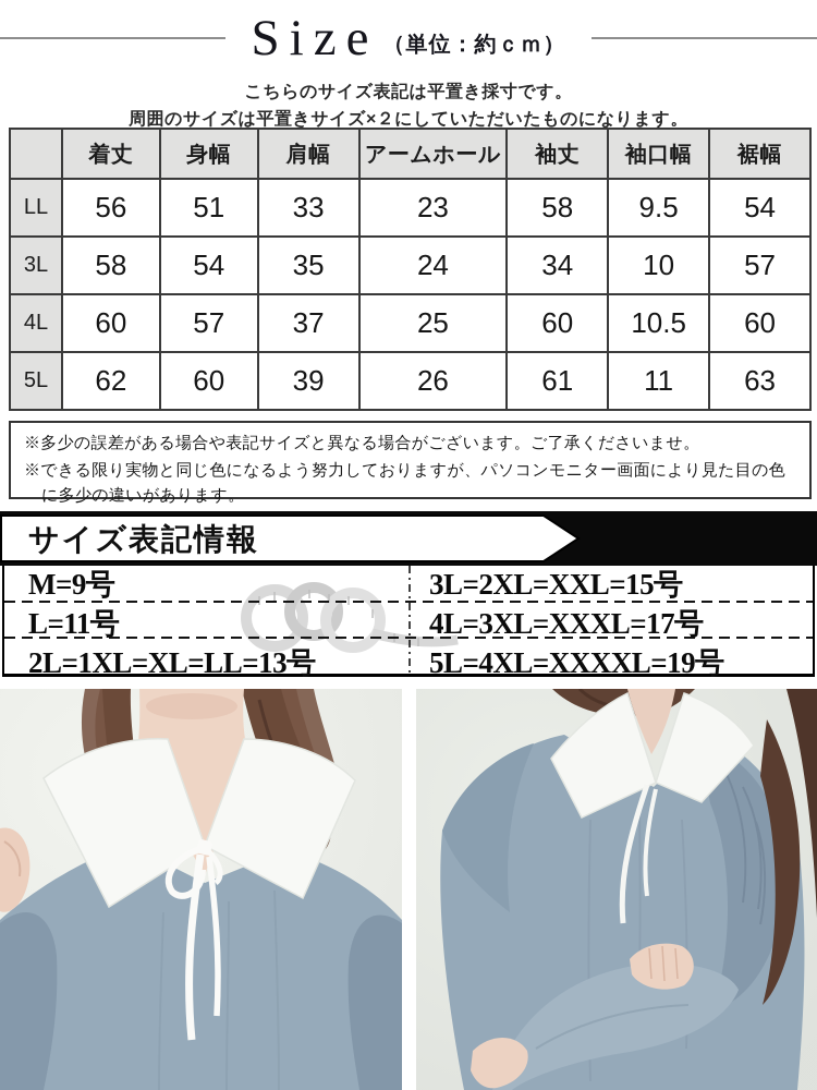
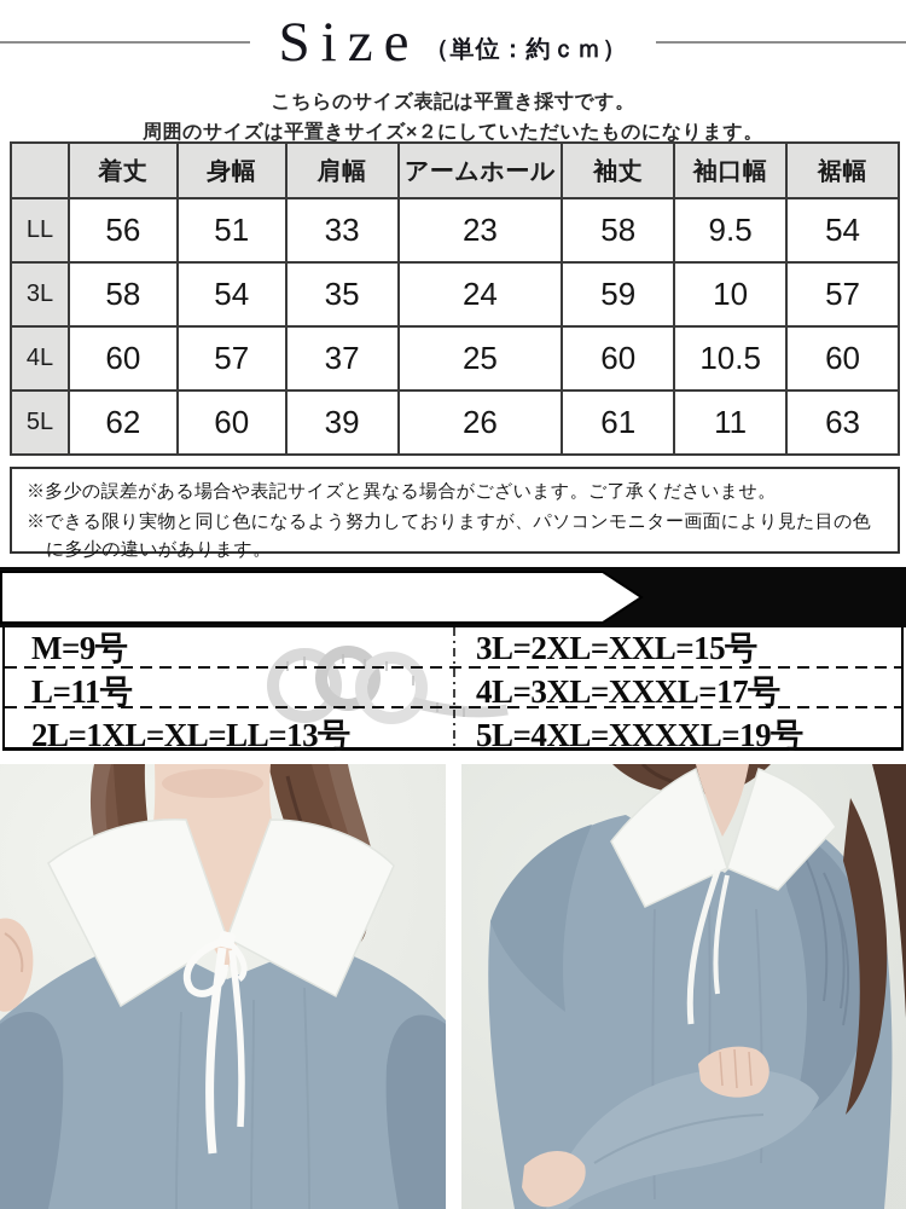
  Size
  （単位：約ｃｍ）
  こちらのサイズ表記は平置き採寸です。
  周囲のサイズは平置きサイズ×２にしていただいたものになります。
  	着丈	身幅	肩幅	アームホール	袖丈	袖口幅	裾幅
  LL	56	51	33	23	58	9.5	54
- 3L	58	54	35	24	34	10	57
+ 3L	58	54	35	24	59	10	57
  4L	60	57	37	25	60	10.5	60
  5L	62	60	39	26	61	11	63
  ※多少の誤差がある場合や表記サイズと異なる場合がございます。ご了承くださいませ。
  ※できる限り実物と同じ色になるよう努力しておりますが、パソコンモニター画面により見た目の色に多少の違いがあります。
- サイズ表記情報
  M=9号
  3L=2XL=XXL=15号
  L=11号
  4L=3XL=XXXL=17号
  2L=1XL=XL=LL=13号
  5L=4XL=XXXXL=19号
